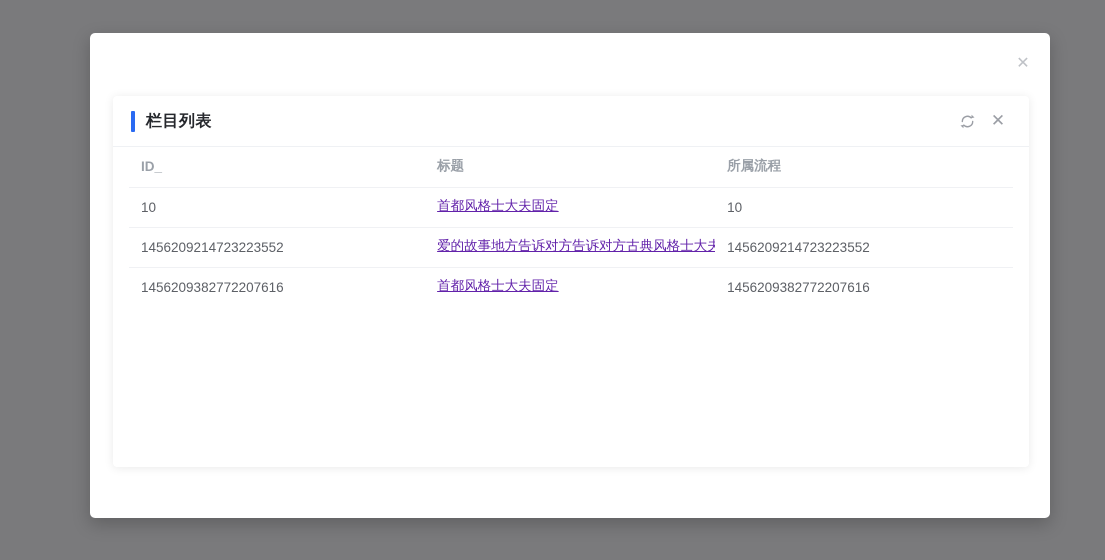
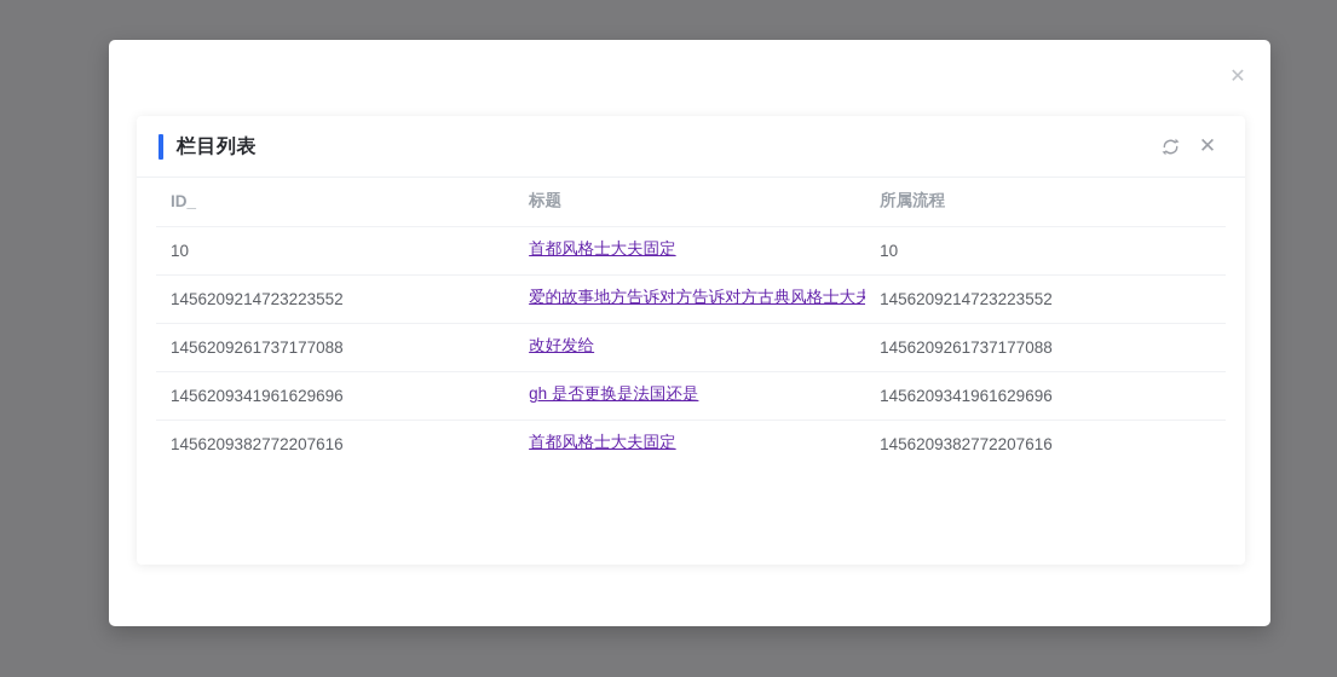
  ✕
  栏目列表
  ✕
  ID_	标题	所属流程
  10	首都风格士大夫固定	10
  1456209214723223552	爱的故事地方告诉对方告诉对方古典风格士大夫	1456209214723223552
+ 1456209261737177088	改好发给	1456209261737177088
+ 1456209341961629696	gh 是否更换是法国还是	1456209341961629696
  1456209382772207616	首都风格士大夫固定	1456209382772207616
